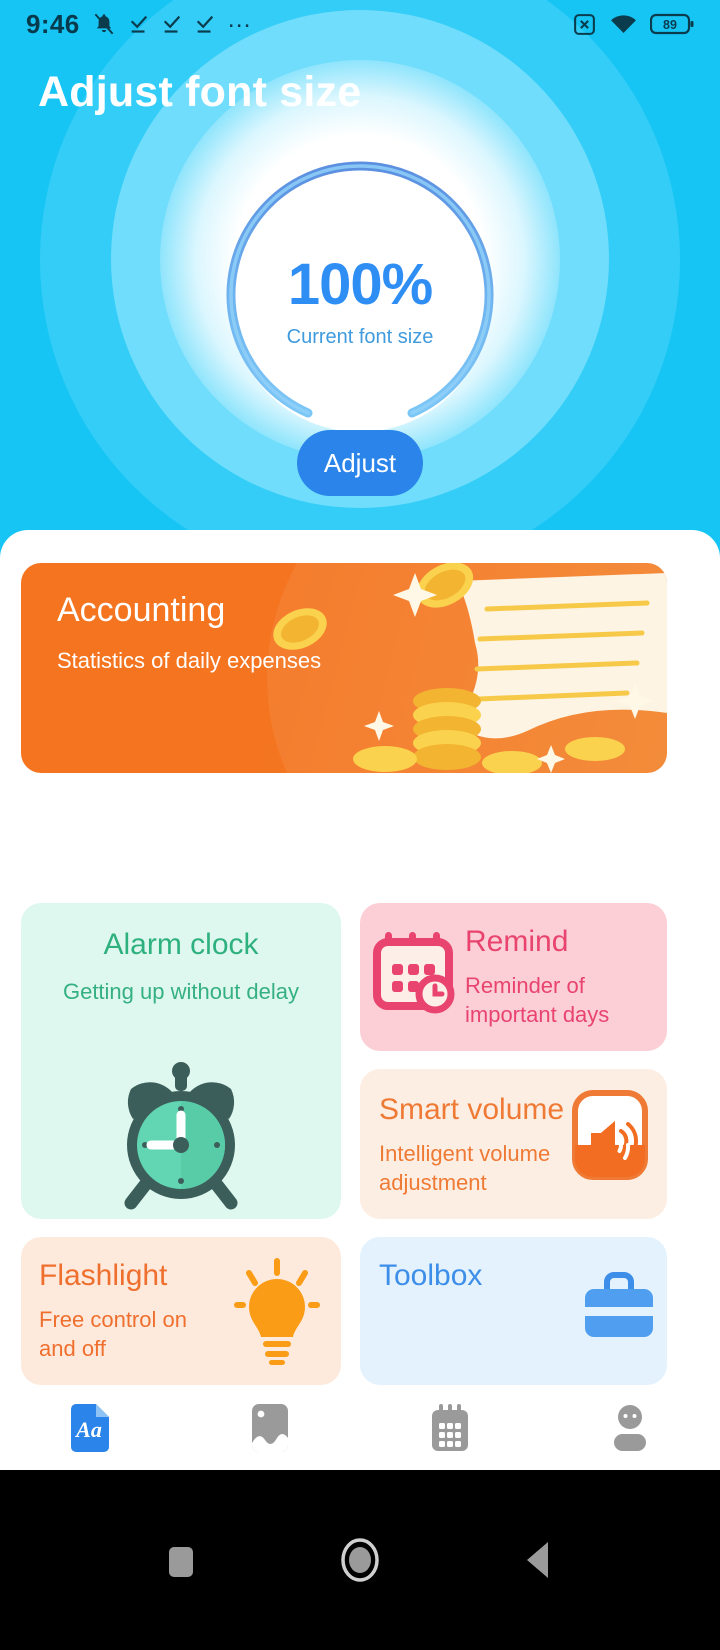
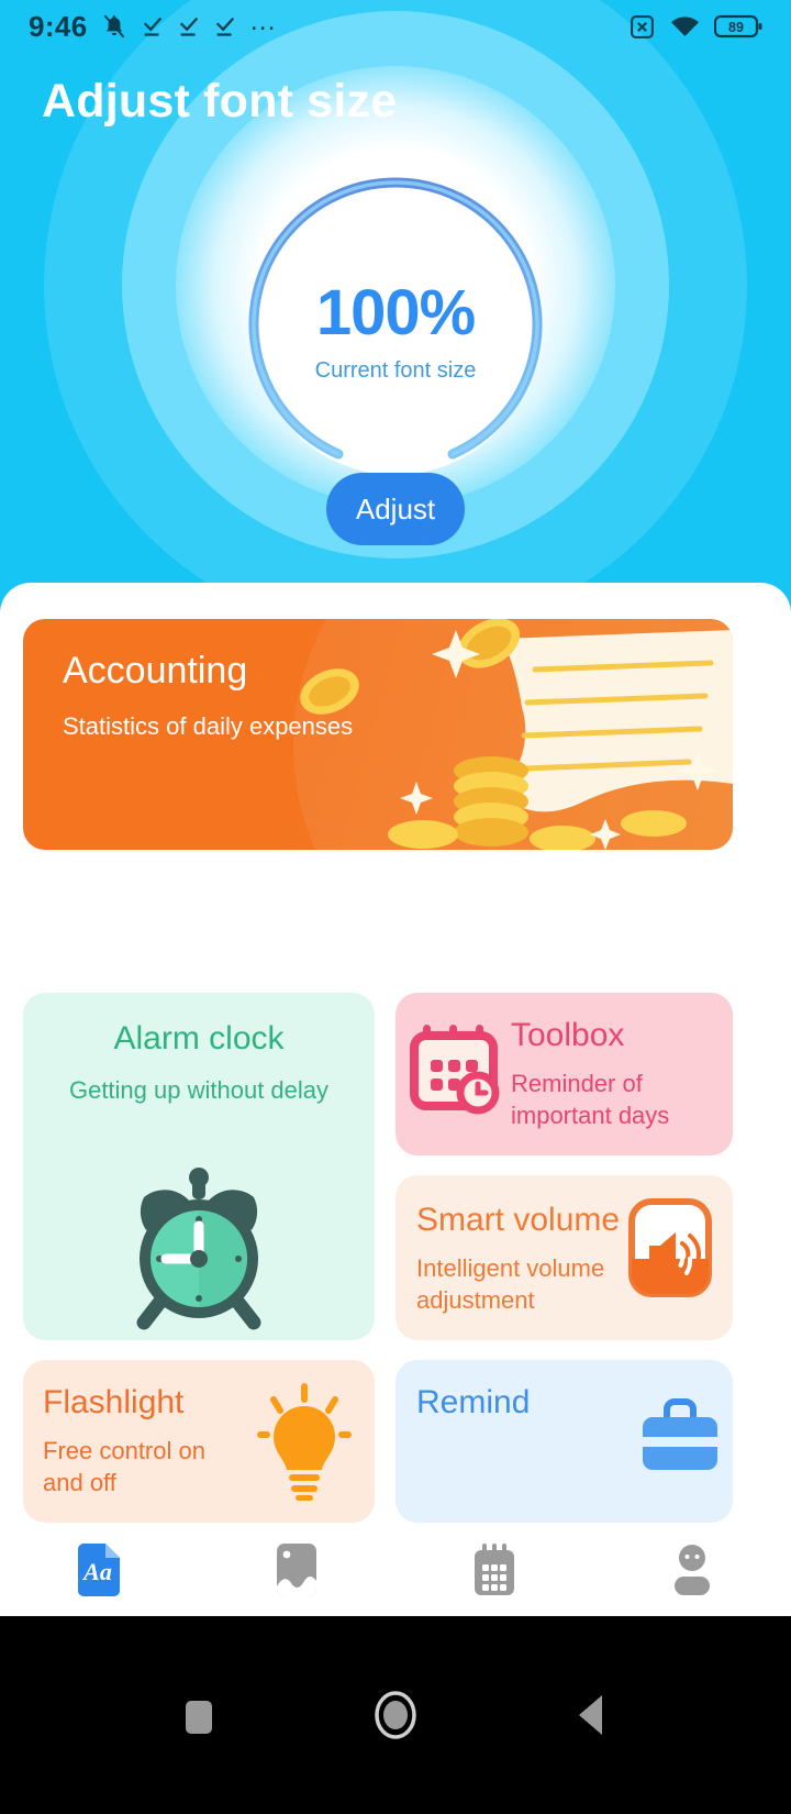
  9:46
  …
  89
  Adjust font size
  100%
  Current font size
  Adjust
  Accounting
  Statistics of daily expenses
  Alarm clock
  Getting up without delay
- Remind
+ Toolbox
  Reminder of important days
  Smart volume
  Intelligent volume adjustment
  Flashlight
  Free control on and off
- Toolbox
+ Remind
  Aa
